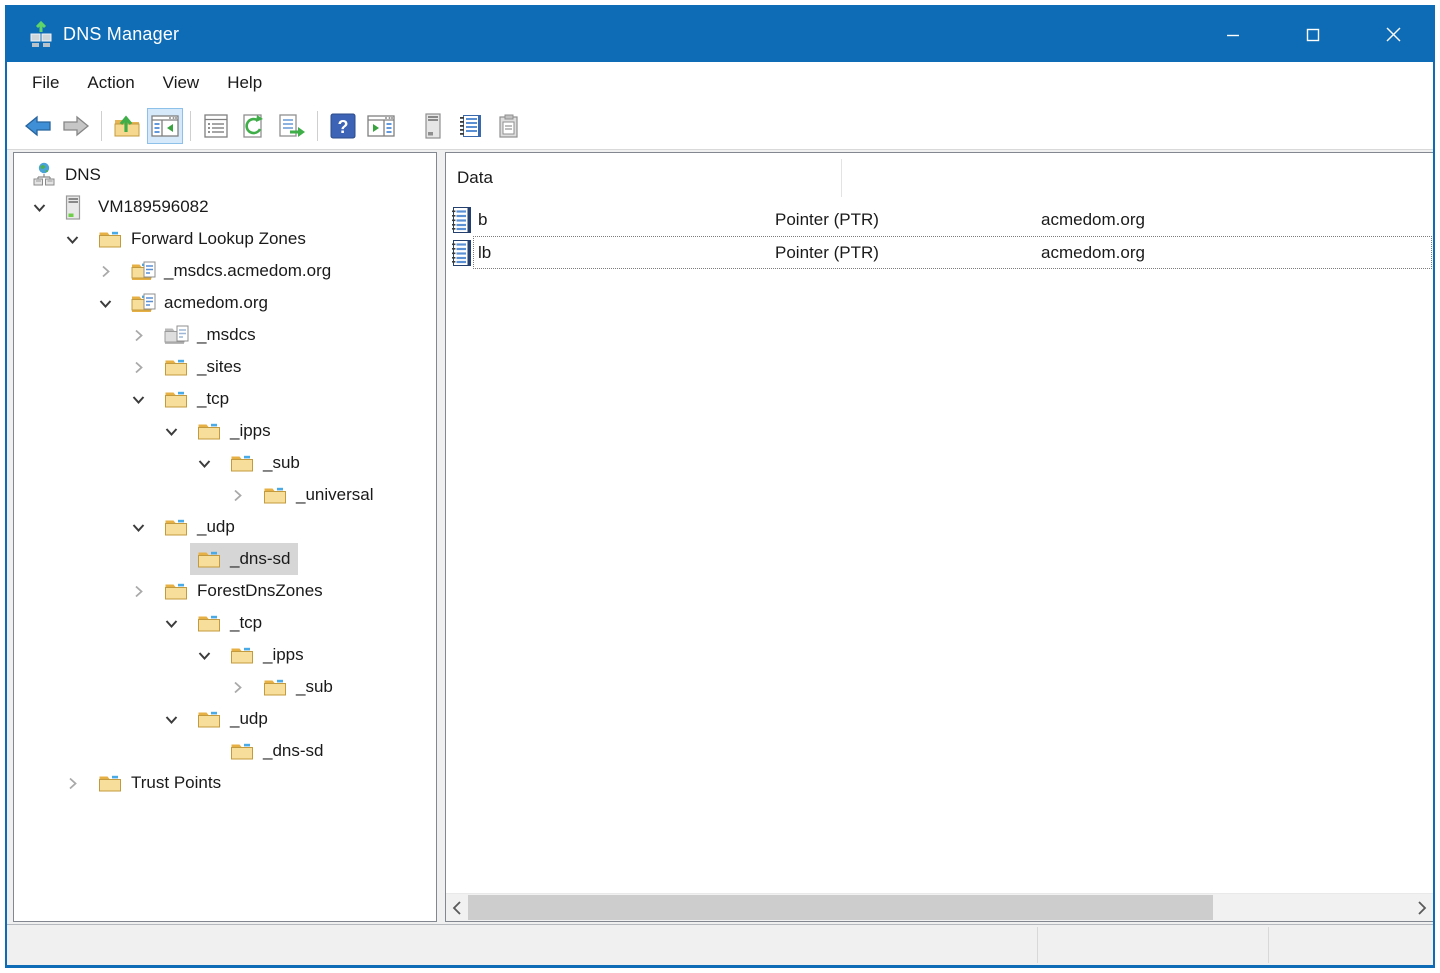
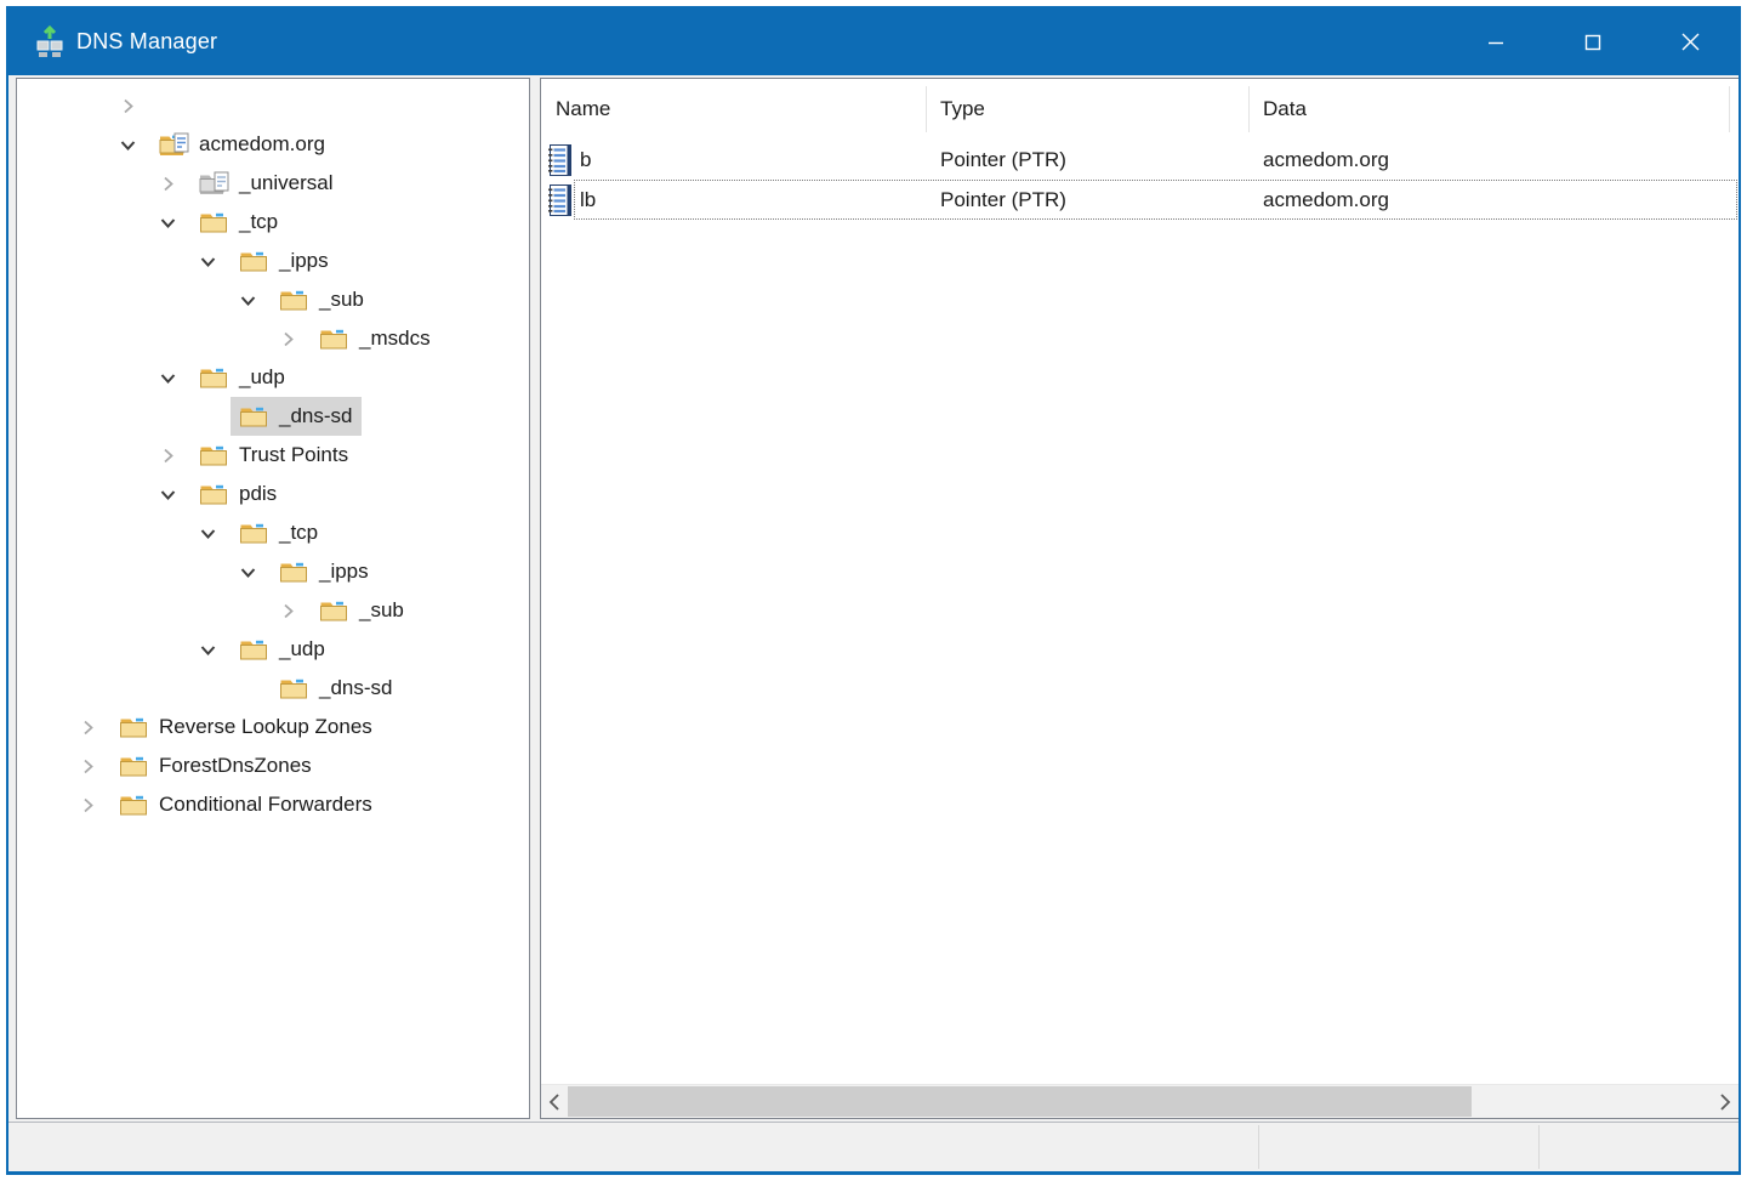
  DNS Manager
- File
- Action
- View
- Help
- ?
- DNS
- VM189596082
- Forward Lookup Zones
- _msdcs.acmedom.org
  acmedom.org
- _msdcs
+ _universal
- _sites
  _tcp
  _ipps
  _sub
- _universal
+ _msdcs
  _udp
  _dns-sd
- ForestDnsZones
+ Trust Points
+ pdis
  _tcp
  _ipps
  _sub
  _udp
  _dns-sd
+ Reverse Lookup Zones
- Trust Points
+ ForestDnsZones
+ Conditional Forwarders
+ Name
+ Type
  Data
  b
  Pointer (PTR)
  acmedom.org
  lb
  Pointer (PTR)
  acmedom.org
